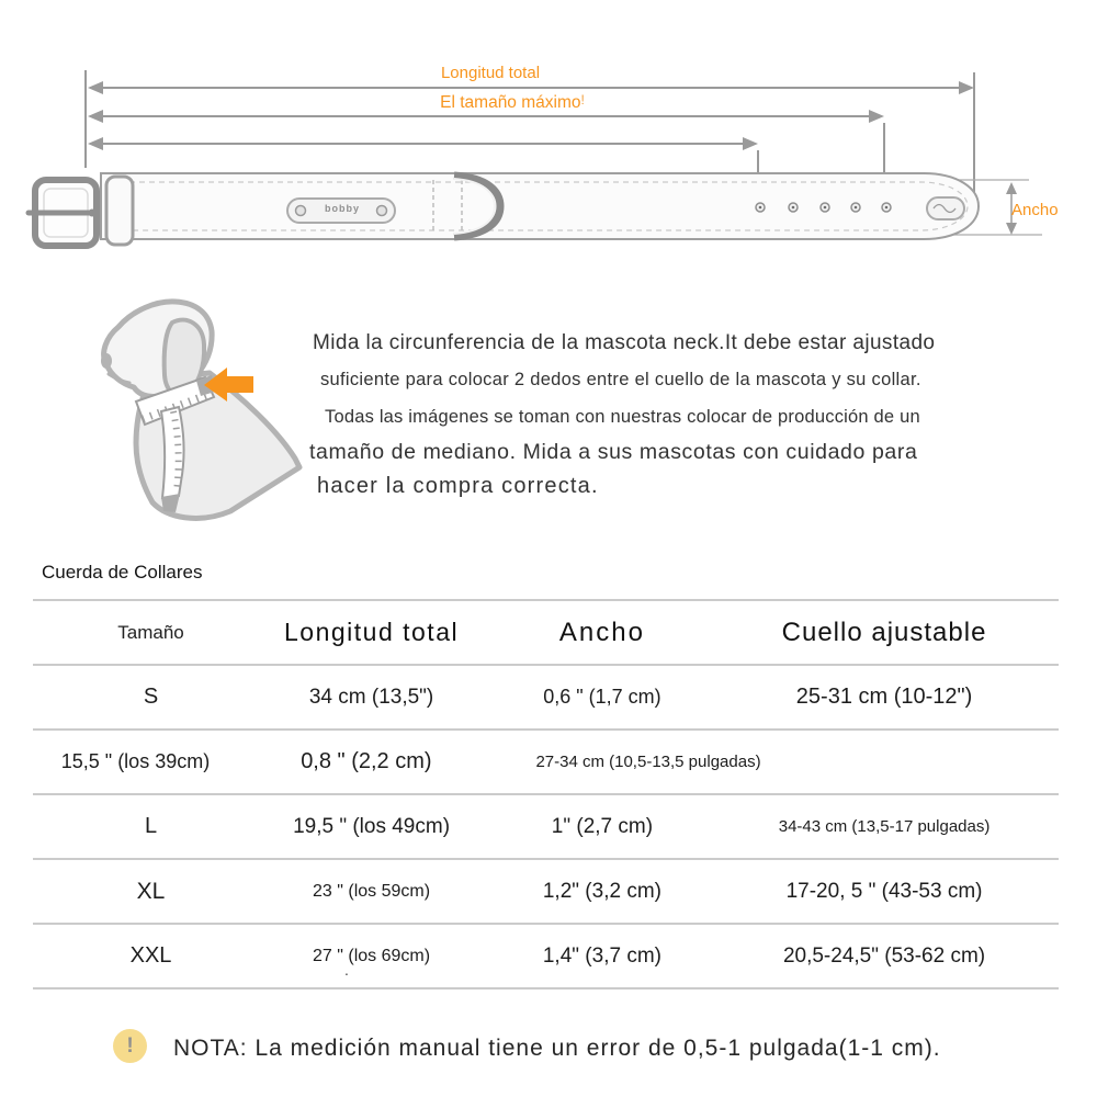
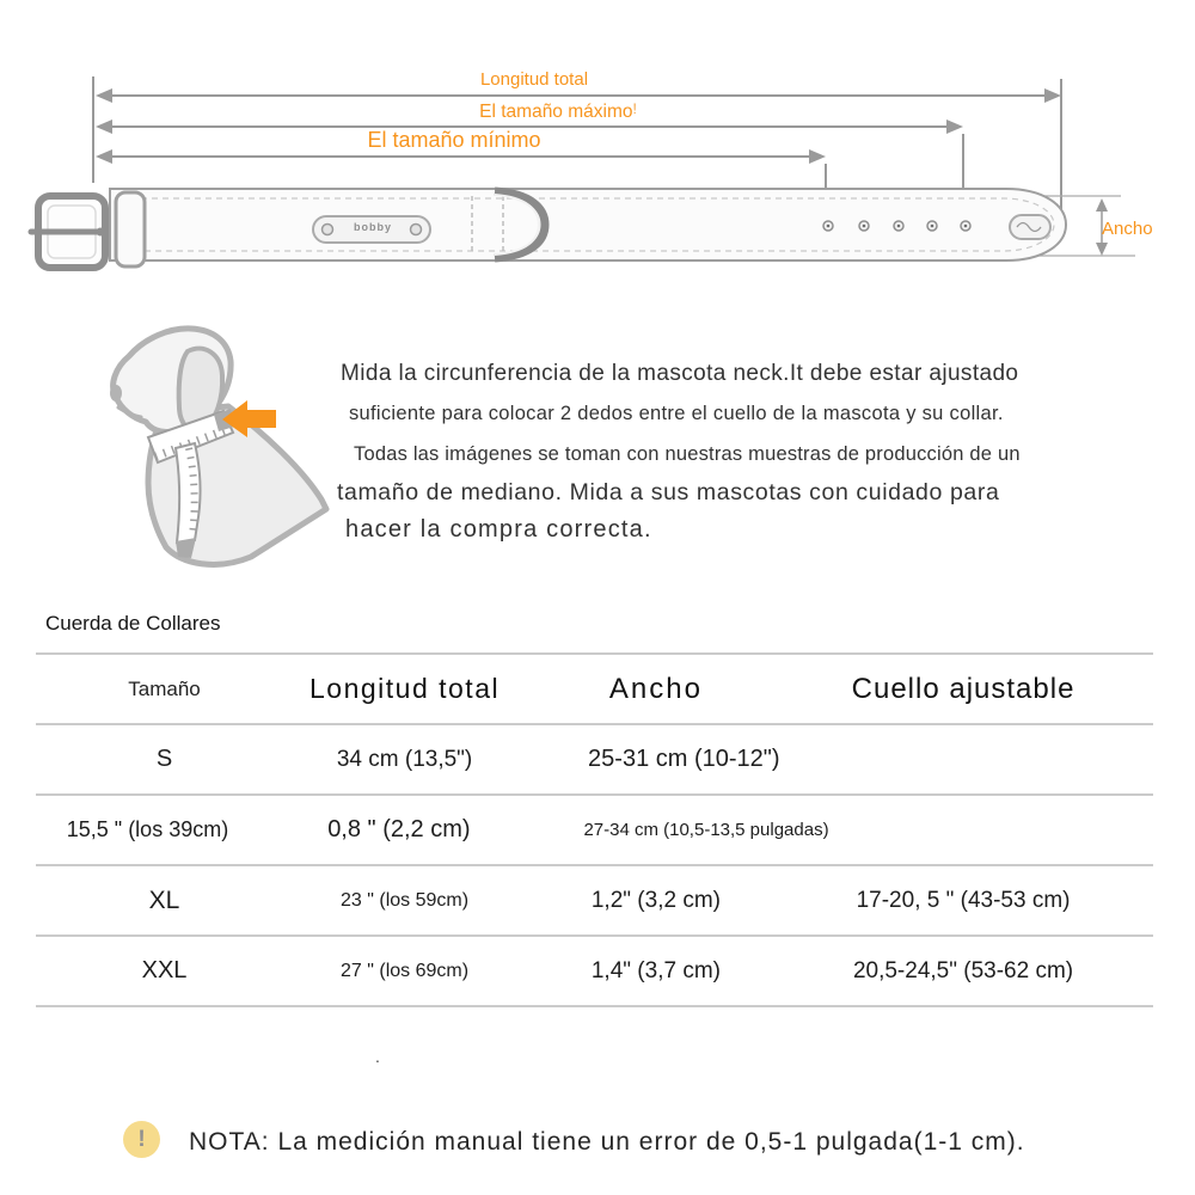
  Longitud total
  El tamaño máximo!
+ El tamaño mínimo
  Ancho
  bobby
  Mida la circunferencia de la mascota neck.It debe estar ajustado
  suficiente para colocar 2 dedos entre el cuello de la mascota y su collar.
- Todas las imágenes se toman con nuestras colocar de producción de un
+ Todas las imágenes se toman con nuestras muestras de producción de un
  tamaño de mediano. Mida a sus mascotas con cuidado para
  hacer la compra correcta.
  Cuerda de Collares
  Tamaño
  Longitud total
  Ancho
  Cuello ajustable
  S
  34 cm (13,5")
- 0,6 " (1,7 cm)
  25-31 cm (10-12")
  15,5 " (los 39cm)
  0,8 " (2,2 cm)
  27-34 cm (10,5-13,5 pulgadas)
- L
- 19,5 " (los 49cm)
- 1" (2,7 cm)
- 34-43 cm (13,5-17 pulgadas)
  XL
  23 " (los 59cm)
  1,2" (3,2 cm)
  17-20, 5 " (43-53 cm)
  XXL
  27 " (los 69cm)
  1,4" (3,7 cm)
  20,5-24,5" (53-62 cm)
  .
  !
  NOTA: La medición manual tiene un error de 0,5-1 pulgada(1-1 cm).
